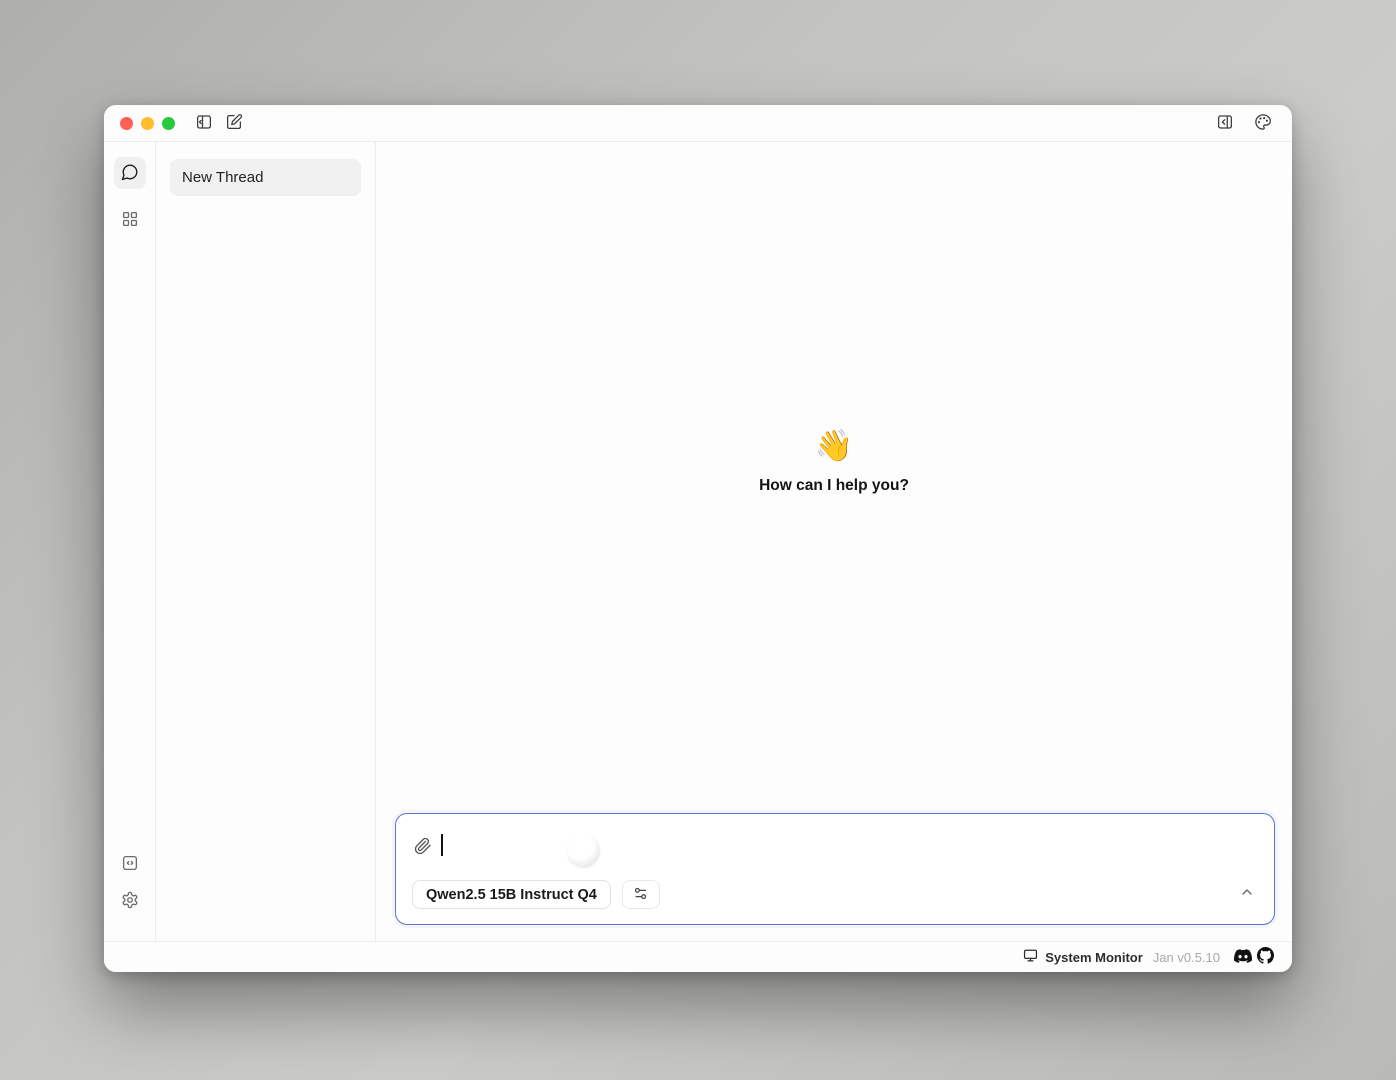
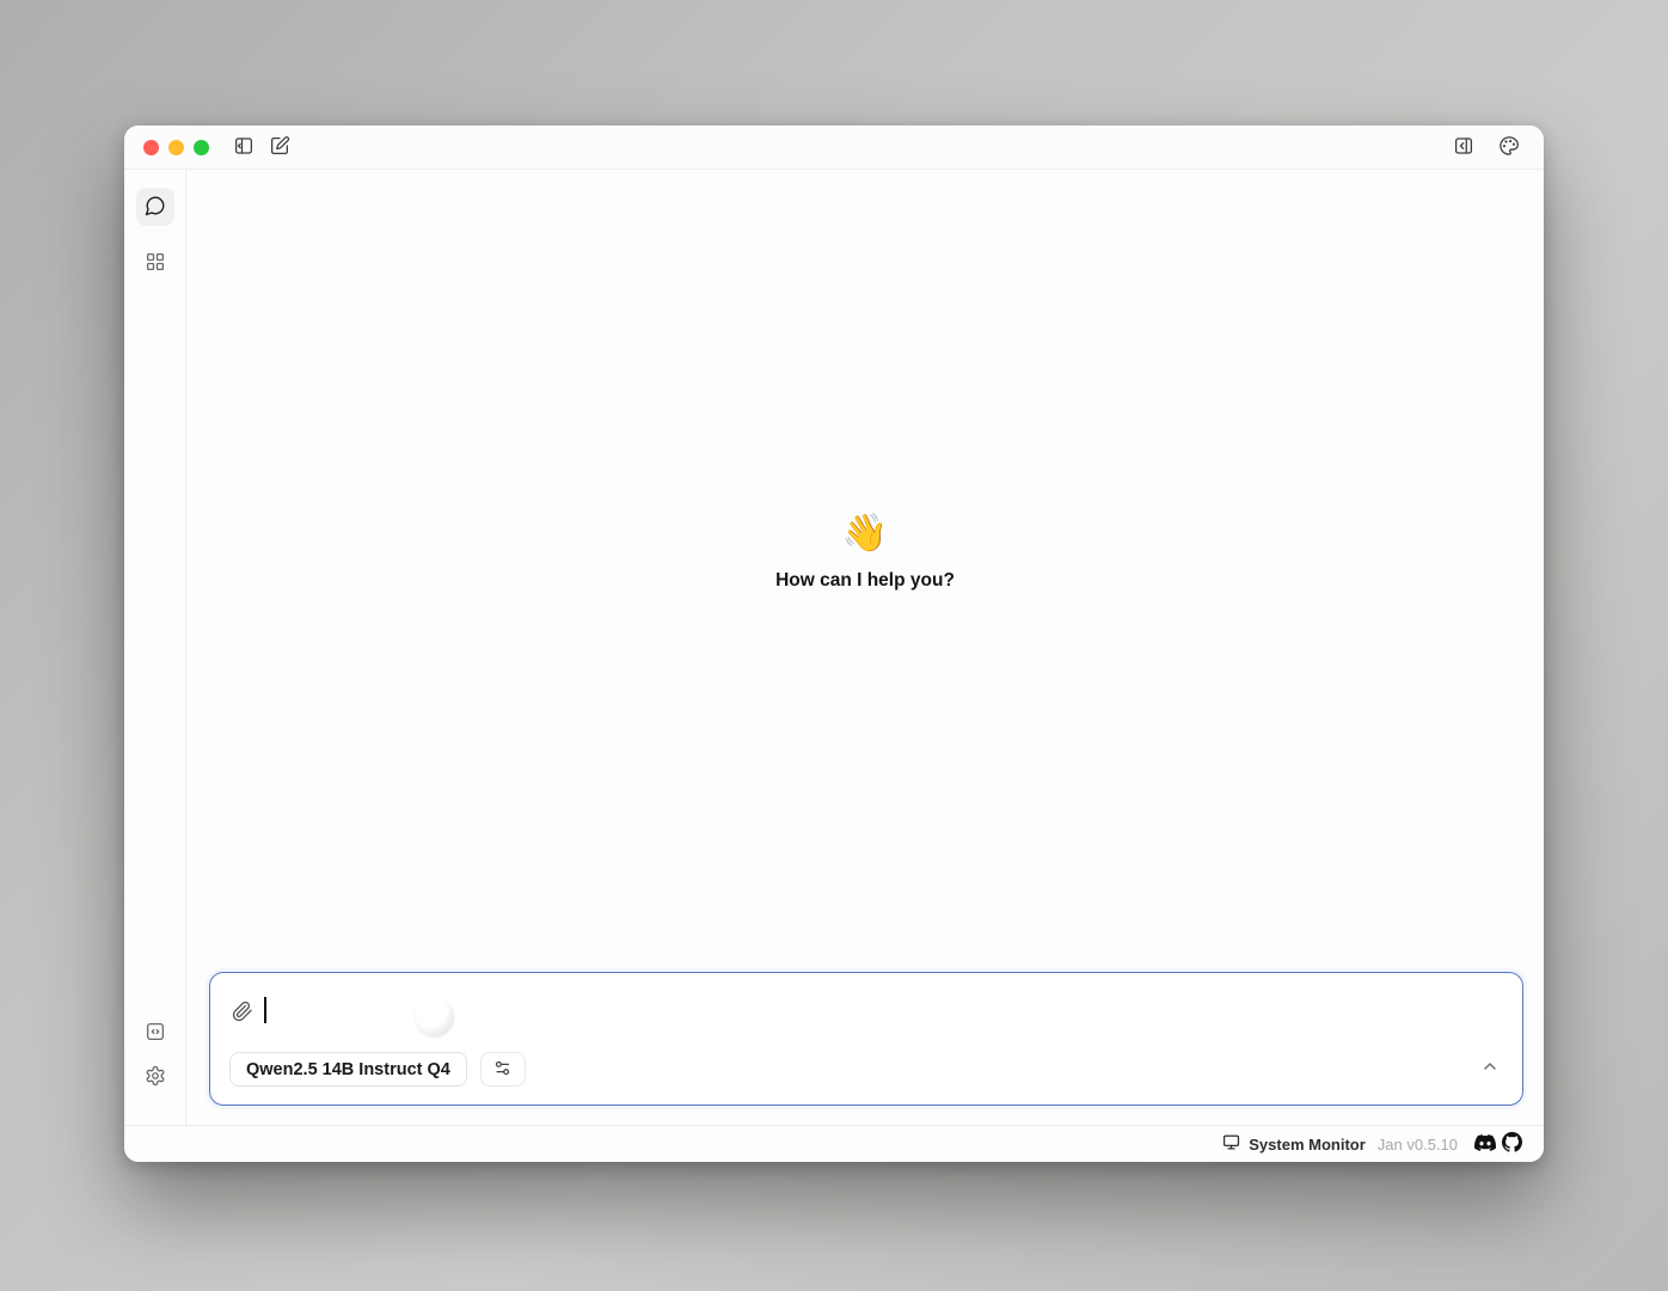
- New Thread
  👋
  How can I help you?
- Qwen2.5 15B Instruct Q4
+ Qwen2.5 14B Instruct Q4
  System Monitor
  Jan v0.5.10
